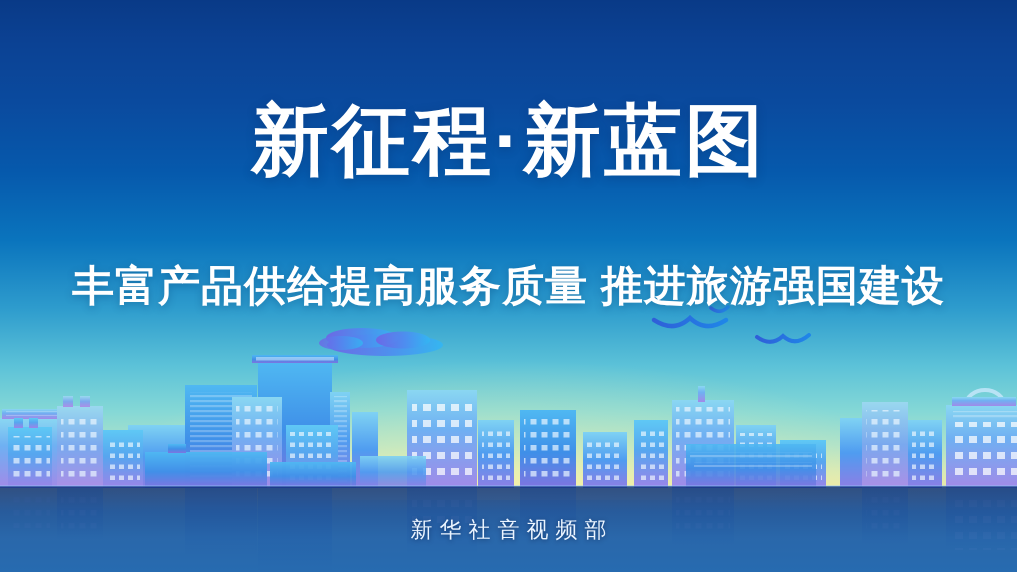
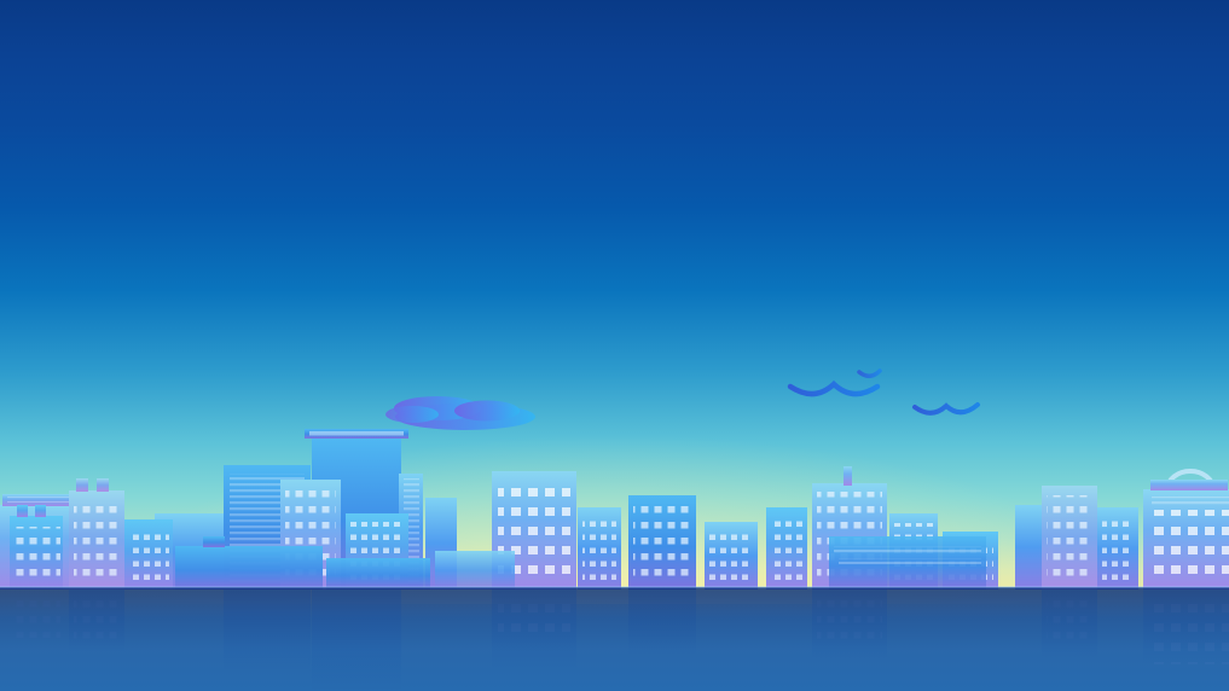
- 新征程·新蓝图
- 丰富产品供给提高服务质量 推进旅游强国建设
- 新华社音视频部
